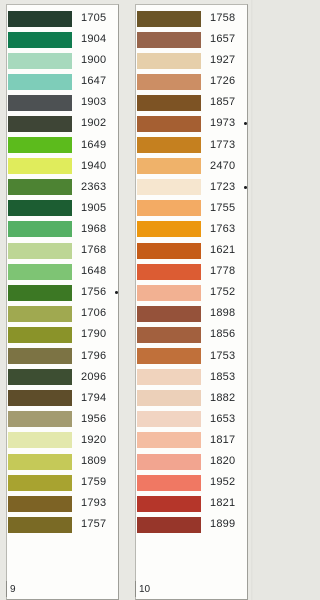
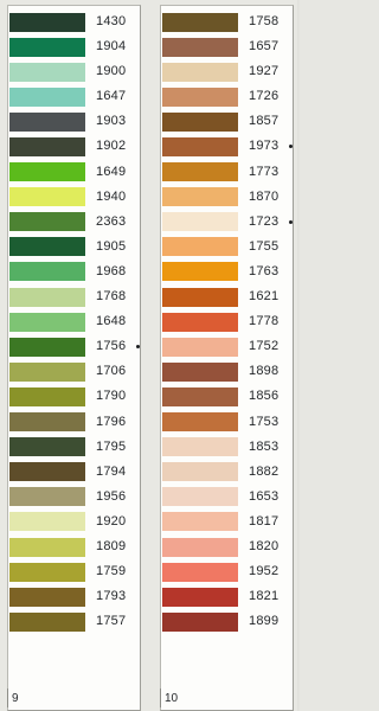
- 1705
+ 1430
  1904
  1900
  1647
  1903
  1902
  1649
  1940
  2363
  1905
  1968
  1768
  1648
  1756
  1706
  1790
  1796
- 2096
+ 1795
  1794
  1956
  1920
  1809
  1759
  1793
  1757
  9
  1758
  1657
  1927
  1726
  1857
  1973
  1773
- 2470
+ 1870
  1723
  1755
  1763
  1621
  1778
  1752
  1898
  1856
  1753
  1853
  1882
  1653
  1817
  1820
  1952
  1821
  1899
  10
